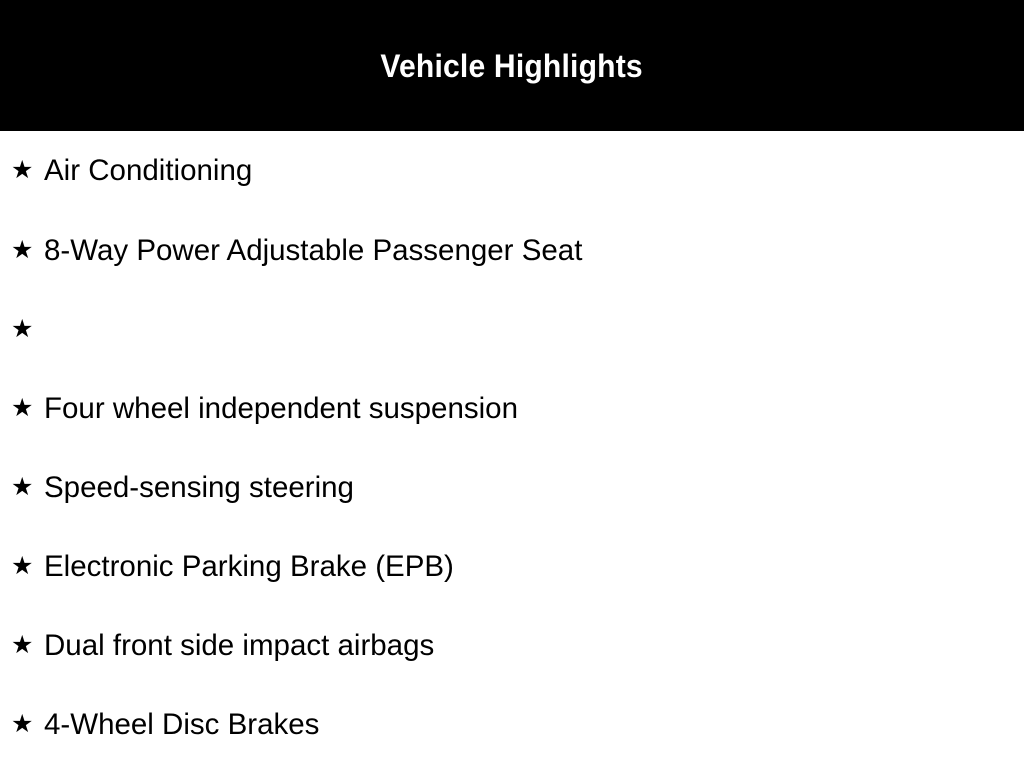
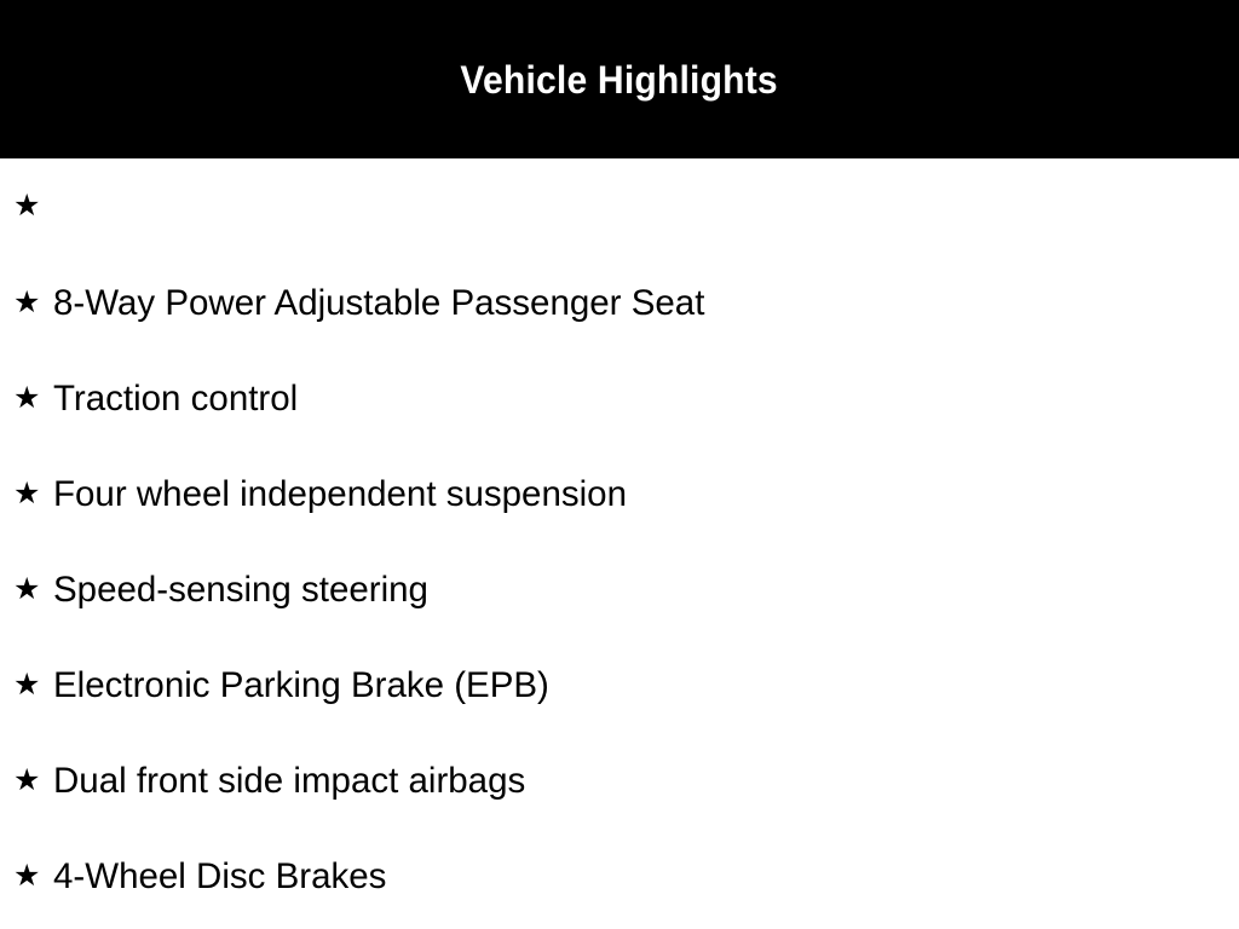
  Vehicle Highlights
  ★
- Air Conditioning
  ★
  8-Way Power Adjustable Passenger Seat
  ★
+ Traction control
  ★
  Four wheel independent suspension
  ★
  Speed-sensing steering
  ★
  Electronic Parking Brake (EPB)
  ★
  Dual front side impact airbags
  ★
  4-Wheel Disc Brakes
